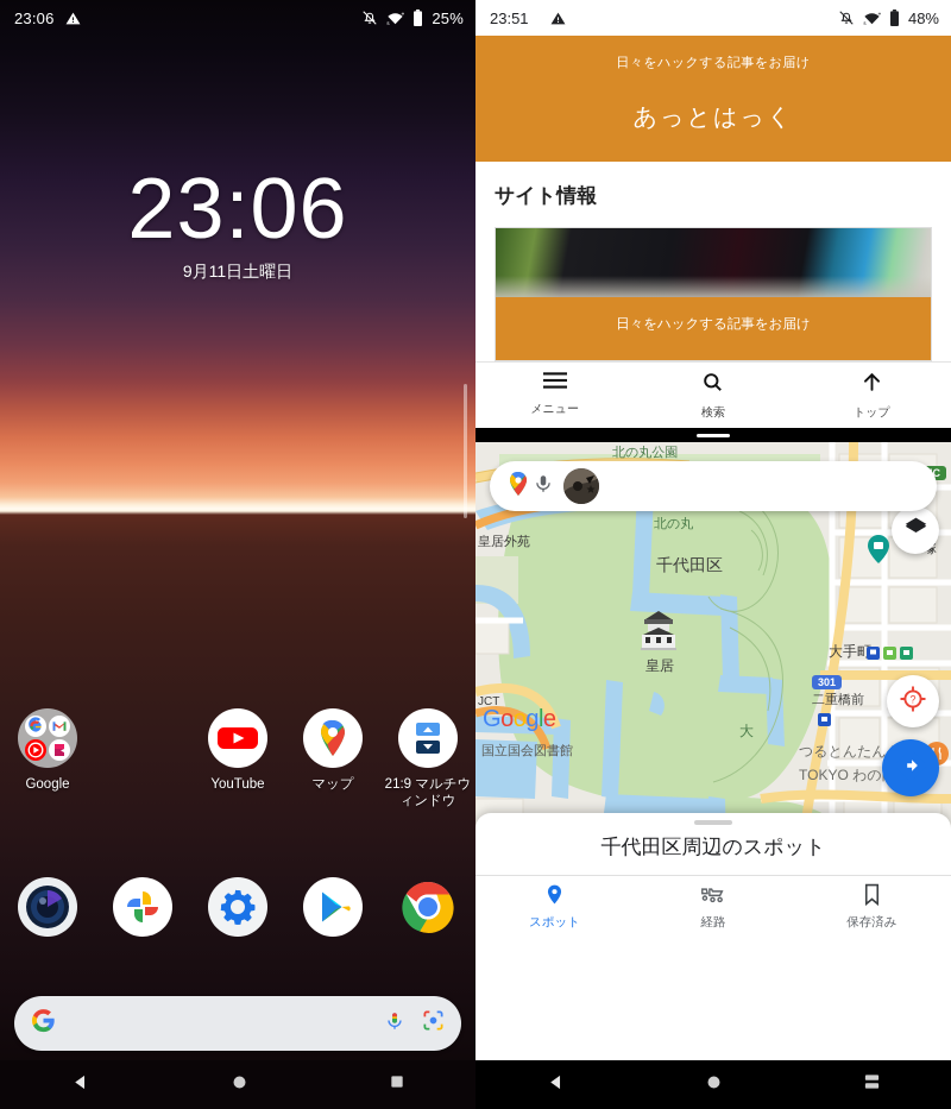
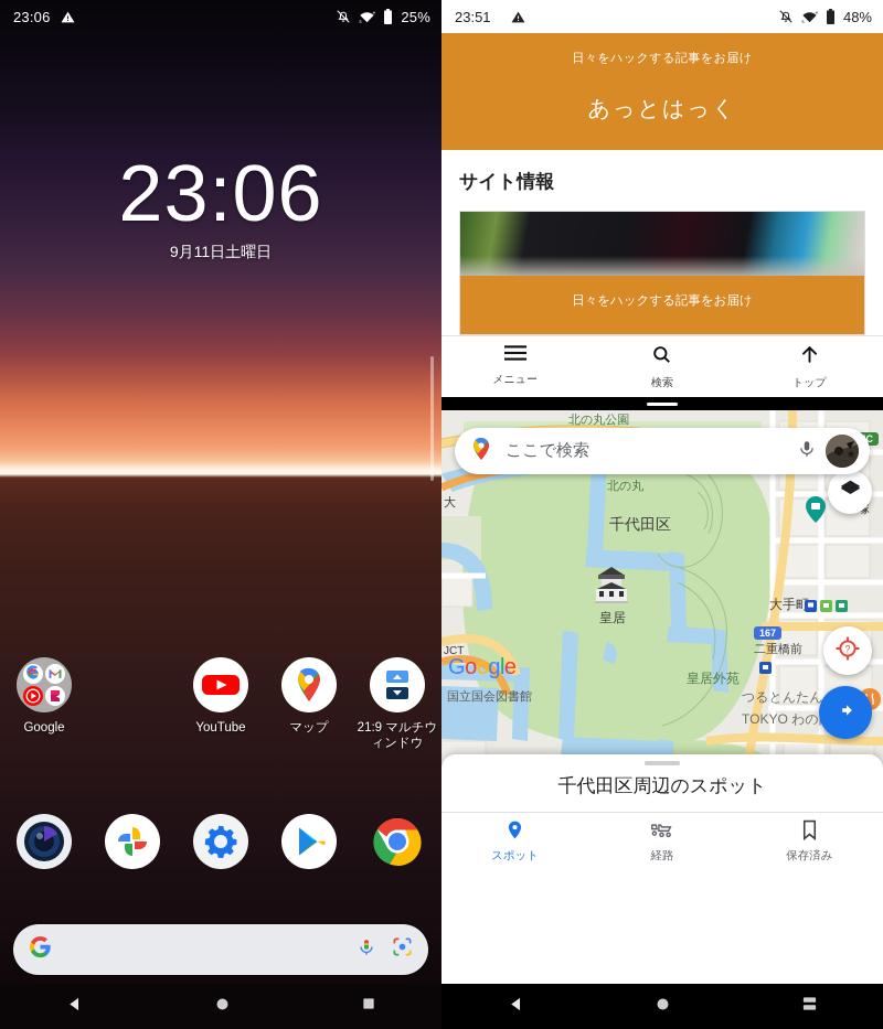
  23:06
  25%
  23:06
  9月11日土曜日
  Google
  YouTube
  マップ
  21:9 マルチウィンドウ
  23:51
  48%
  日々をハックする記事をお届け
  あっとはっく
  サイト情報
  日々をハックする記事をお届け
  メニュー
  検索
  トップ
  北の丸公園
  北の丸
- 皇居外苑
+ 大
  千代田区
  皇居
  大手町
  塚
  JCT
  国立国会図書館
- 大
+ 皇居外苑
  二重橋前
  TOKYO わの
- 301
+ 167
  Google
+ ここで検索
  ?
  千代田区周辺のスポット
  スポット
  経路
  保存済み
